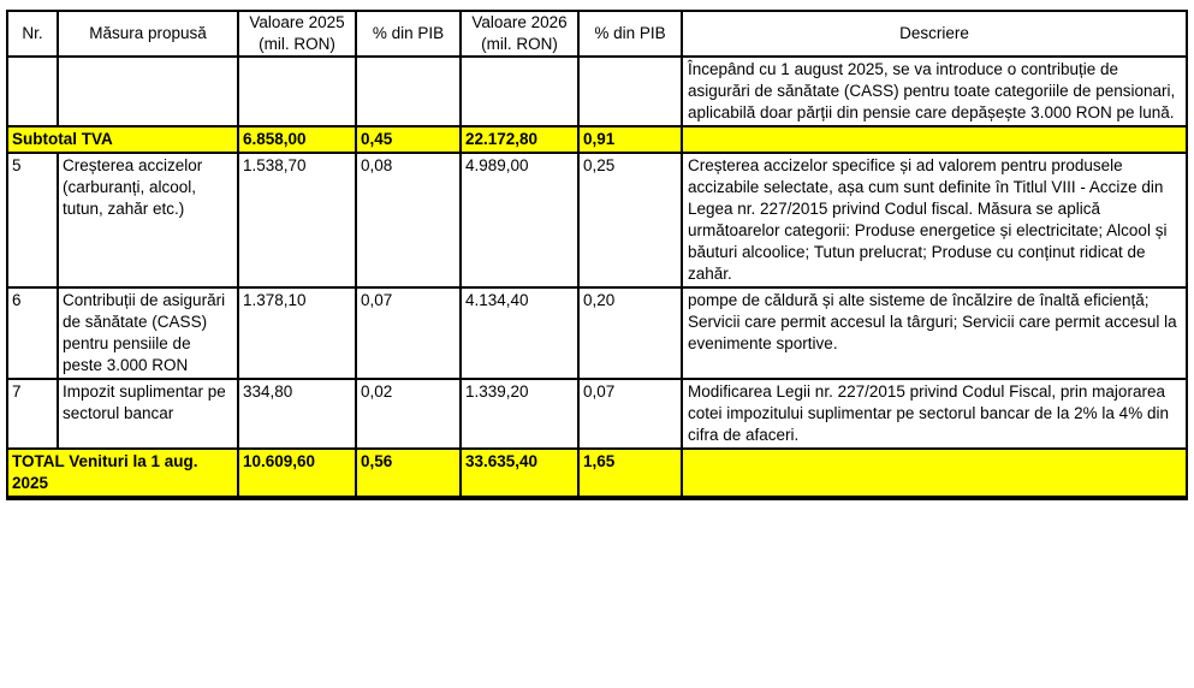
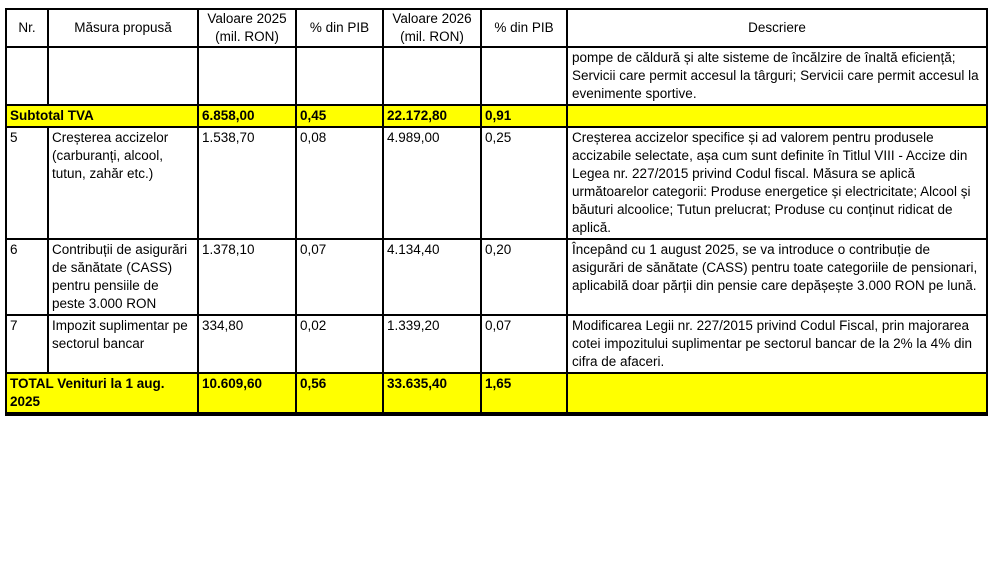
  Nr.	Măsura propusă	Valoare 2025 (mil. RON)	% din PIB	Valoare 2026 (mil. RON)	% din PIB	Descriere
- 						Începând cu 1 august 2025, se va introduce o contribuție de asigurări de sănătate (CASS) pentru toate categoriile de pensionari, aplicabilă doar părții din pensie care depășește 3.000 RON pe lună.
+ 						pompe de căldură și alte sisteme de încălzire de înaltă eficiență; Servicii care permit accesul la târguri; Servicii care permit accesul la evenimente sportive.
  Subtotal TVA	6.858,00	0,45	22.172,80	0,91
- 5	Creșterea accizelor (carburanți, alcool, tutun, zahăr etc.)	1.538,70	0,08	4.989,00	0,25	Creșterea accizelor specifice și ad valorem pentru produsele accizabile selectate, așa cum sunt definite în Titlul VIII - Accize din Legea nr. 227/2015 privind Codul fiscal. Măsura se aplică următoarelor categorii: Produse energetice și electricitate; Alcool și băuturi alcoolice; Tutun prelucrat; Produse cu conținut ridicat de zahăr.
+ 5	Creșterea accizelor (carburanți, alcool, tutun, zahăr etc.)	1.538,70	0,08	4.989,00	0,25	Creșterea accizelor specifice și ad valorem pentru produsele accizabile selectate, așa cum sunt definite în Titlul VIII - Accize din Legea nr. 227/2015 privind Codul fiscal. Măsura se aplică următoarelor categorii: Produse energetice și electricitate; Alcool și băuturi alcoolice; Tutun prelucrat; Produse cu conținut ridicat de aplică.
- 6	Contribuții de asigurări de sănătate (CASS) pentru pensiile de peste 3.000 RON	1.378,10	0,07	4.134,40	0,20	pompe de căldură și alte sisteme de încălzire de înaltă eficiență; Servicii care permit accesul la târguri; Servicii care permit accesul la evenimente sportive.
+ 6	Contribuții de asigurări de sănătate (CASS) pentru pensiile de peste 3.000 RON	1.378,10	0,07	4.134,40	0,20	Începând cu 1 august 2025, se va introduce o contribuție de asigurări de sănătate (CASS) pentru toate categoriile de pensionari, aplicabilă doar părții din pensie care depășește 3.000 RON pe lună.
  7	Impozit suplimentar pe sectorul bancar	334,80	0,02	1.339,20	0,07	Modificarea Legii nr. 227/2015 privind Codul Fiscal, prin majorarea cotei impozitului suplimentar pe sectorul bancar de la 2% la 4% din cifra de afaceri.
  TOTAL Venituri la 1 aug. 2025	10.609,60	0,56	33.635,40	1,65
